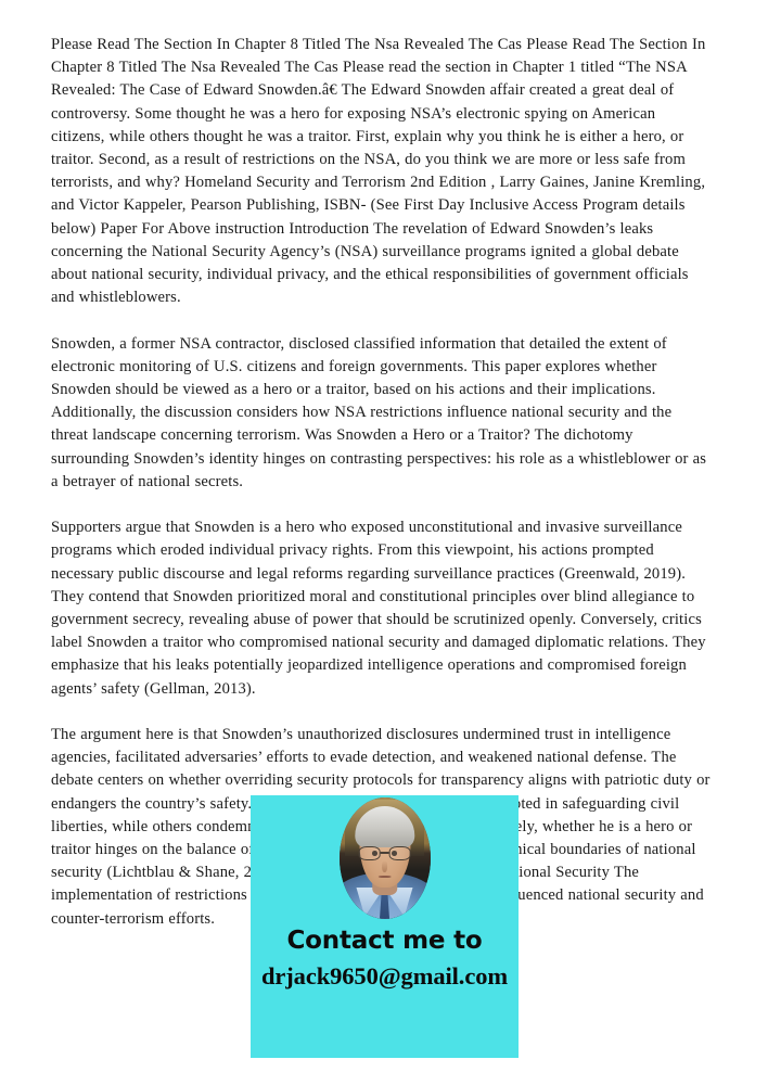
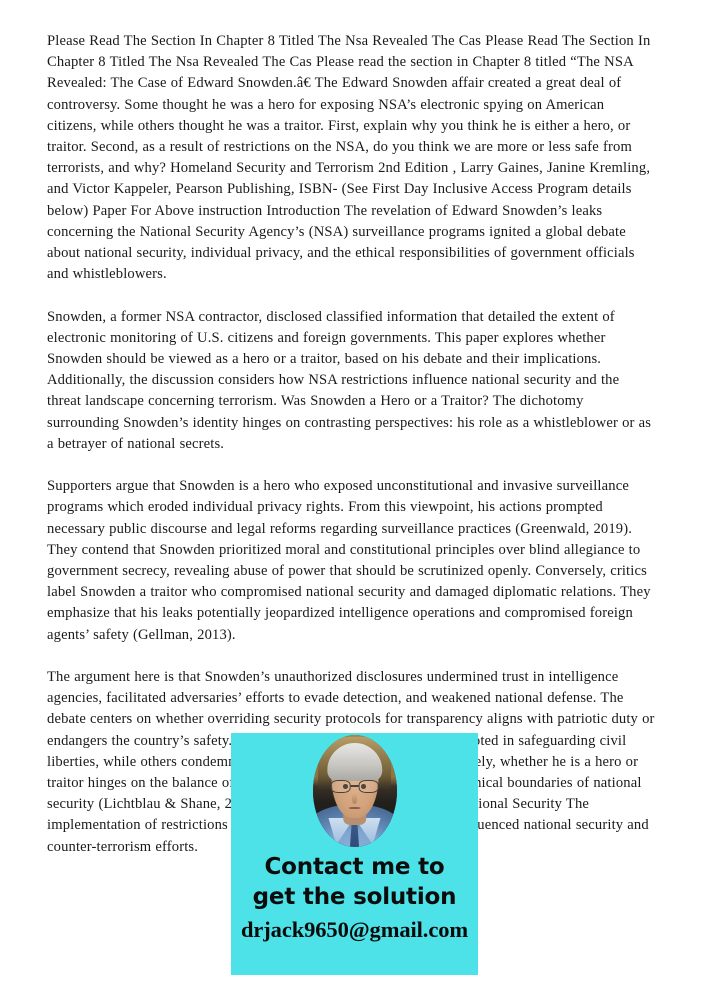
- Please Read The Section In Chapter 8 Titled The Nsa Revealed The Cas Please Read The Section In Chapter 8 Titled The Nsa Revealed The Cas Please read the section in Chapter 1 titled “The NSA Revealed: The Case of Edward Snowden.â€ The Edward Snowden affair created a great deal of controversy. Some thought he was a hero for exposing NSA’s electronic spying on American citizens, while others thought he was a traitor. First, explain why you think he is either a hero, or traitor. Second, as a result of restrictions on the NSA, do you think we are more or less safe from terrorists, and why? Homeland Security and Terrorism 2nd Edition , Larry Gaines, Janine Kremling, and Victor Kappeler, Pearson Publishing, ISBN- (See First Day Inclusive Access Program details below) Paper For Above instruction Introduction The revelation of Edward Snowden’s leaks concerning the National Security Agency’s (NSA) surveillance programs ignited a global debate about national security, individual privacy, and the ethical responsibilities of government officials and whistleblowers.
+ Please Read The Section In Chapter 8 Titled The Nsa Revealed The Cas Please Read The Section In Chapter 8 Titled The Nsa Revealed The Cas Please read the section in Chapter 8 titled “The NSA Revealed: The Case of Edward Snowden.â€ The Edward Snowden affair created a great deal of controversy. Some thought he was a hero for exposing NSA’s electronic spying on American citizens, while others thought he was a traitor. First, explain why you think he is either a hero, or traitor. Second, as a result of restrictions on the NSA, do you think we are more or less safe from terrorists, and why? Homeland Security and Terrorism 2nd Edition , Larry Gaines, Janine Kremling, and Victor Kappeler, Pearson Publishing, ISBN- (See First Day Inclusive Access Program details below) Paper For Above instruction Introduction The revelation of Edward Snowden’s leaks concerning the National Security Agency’s (NSA) surveillance programs ignited a global debate about national security, individual privacy, and the ethical responsibilities of government officials and whistleblowers.
- Snowden, a former NSA contractor, disclosed classified information that detailed the extent of electronic monitoring of U.S. citizens and foreign governments. This paper explores whether Snowden should be viewed as a hero or a traitor, based on his actions and their implications. Additionally, the discussion considers how NSA restrictions influence national security and the threat landscape concerning terrorism. Was Snowden a Hero or a Traitor? The dichotomy surrounding Snowden’s identity hinges on contrasting perspectives: his role as a whistleblower or as a betrayer of national secrets.
+ Snowden, a former NSA contractor, disclosed classified information that detailed the extent of electronic monitoring of U.S. citizens and foreign governments. This paper explores whether Snowden should be viewed as a hero or a traitor, based on his debate and their implications. Additionally, the discussion considers how NSA restrictions influence national security and the threat landscape concerning terrorism. Was Snowden a Hero or a Traitor? The dichotomy surrounding Snowden’s identity hinges on contrasting perspectives: his role as a whistleblower or as a betrayer of national secrets.
  Supporters argue that Snowden is a hero who exposed unconstitutional and invasive surveillance programs which eroded individual privacy rights. From this viewpoint, his actions prompted necessary public discourse and legal reforms regarding surveillance practices (Greenwald, 2019). They contend that Snowden prioritized moral and constitutional principles over blind allegiance to government secrecy, revealing abuse of power that should be scrutinized openly. Conversely, critics label Snowden a traitor who compromised national security and damaged diplomatic relations. They emphasize that his leaks potentially jeopardized intelligence operations and compromised foreign agents’ safety (Gellman, 2013).
  The argument here is that Snowden’s unauthorized disclosures undermined trust in intelligence agencies, facilitated adversaries’ efforts to evade detection, and weakened national defense. The debate centers on whether overriding security protocols for transparency aligns with patriotic duty or endangers the country’s safetyted in safeguarding civil liberties, while others condemely, whether he is a hero or traitor hinges on the balance oical boundaries of national security (Lichtblau & Shane, 2ional Security The implementation of restrictionsuenced national security and counter-terrorism efforts.
  Contact me to
+ get the solution
  drjack9650@gmail.com
